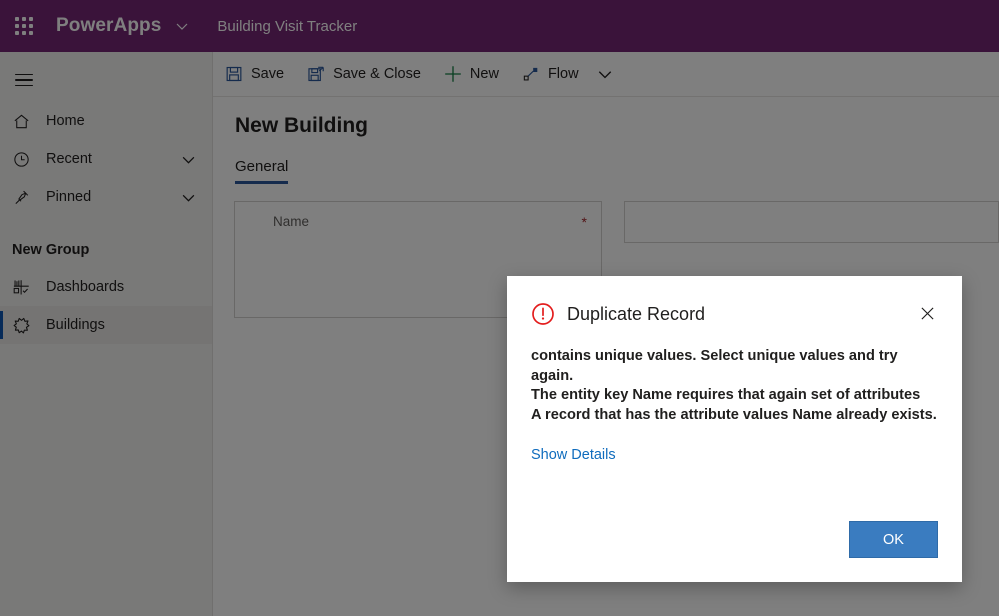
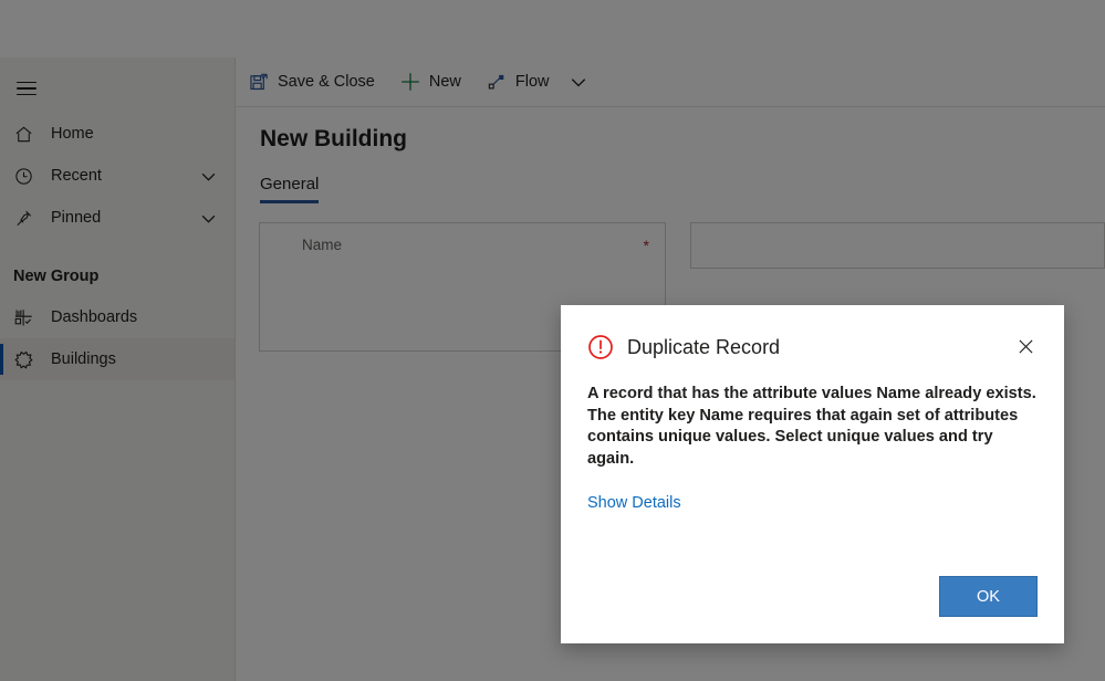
- PowerApps
- Building Visit Tracker
  Home
  Recent
  Pinned
  New Group
  Dashboards
  Buildings
- Save
  Save & Close
  New
  Flow
  New Building
  General
  Name
  *
  Duplicate Record
- contains unique values. Select unique values and try again.
+ A record that has the attribute values Name already exists.
  The entity key Name requires that again set of attributes
- A record that has the attribute values Name already exists.
+ contains unique values. Select unique values and try again.
  Show Details
  OK
